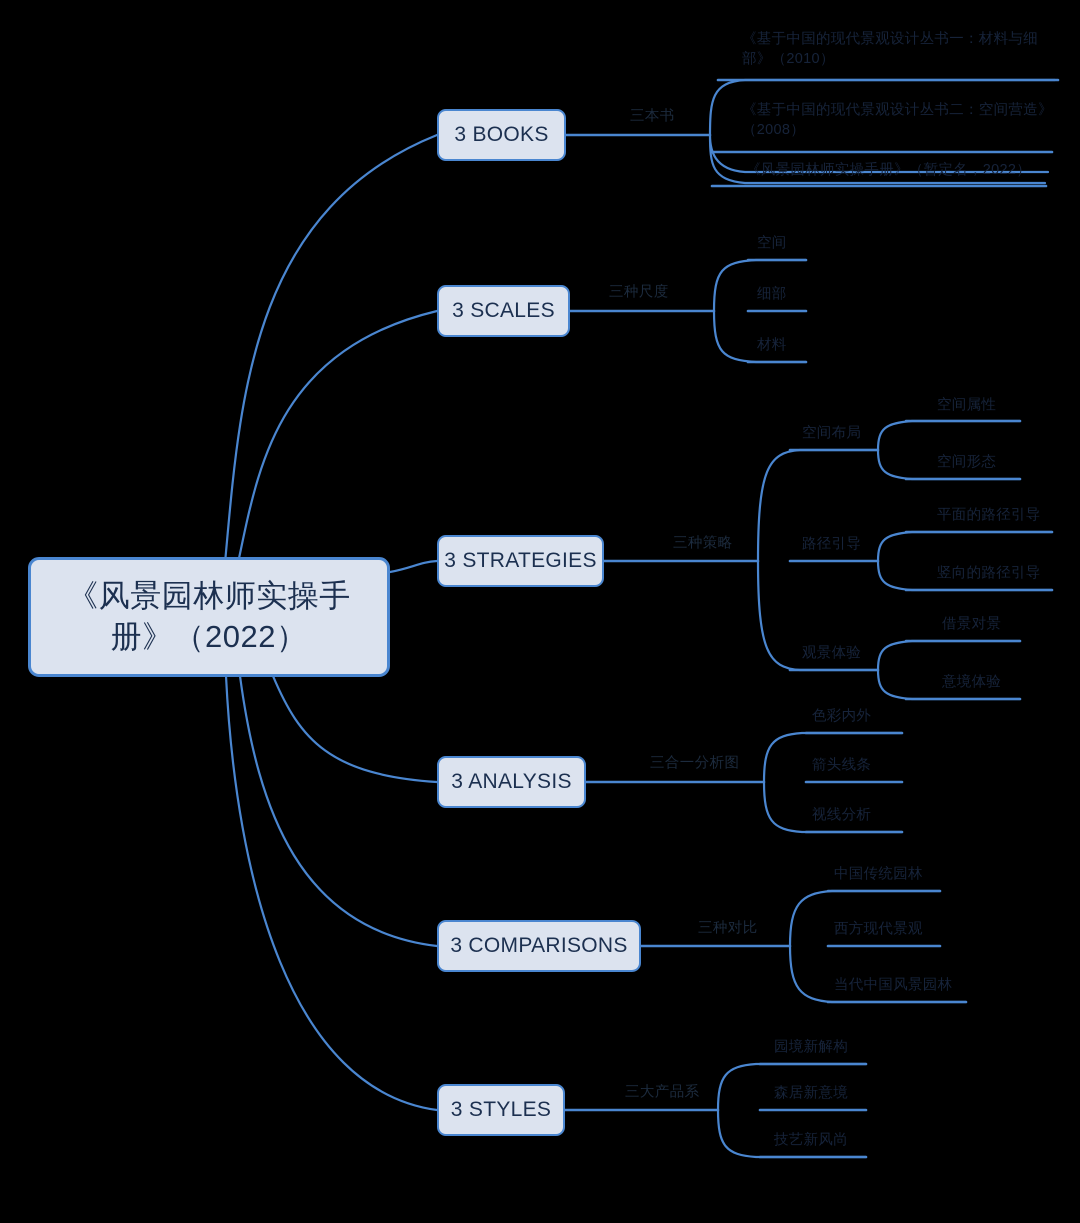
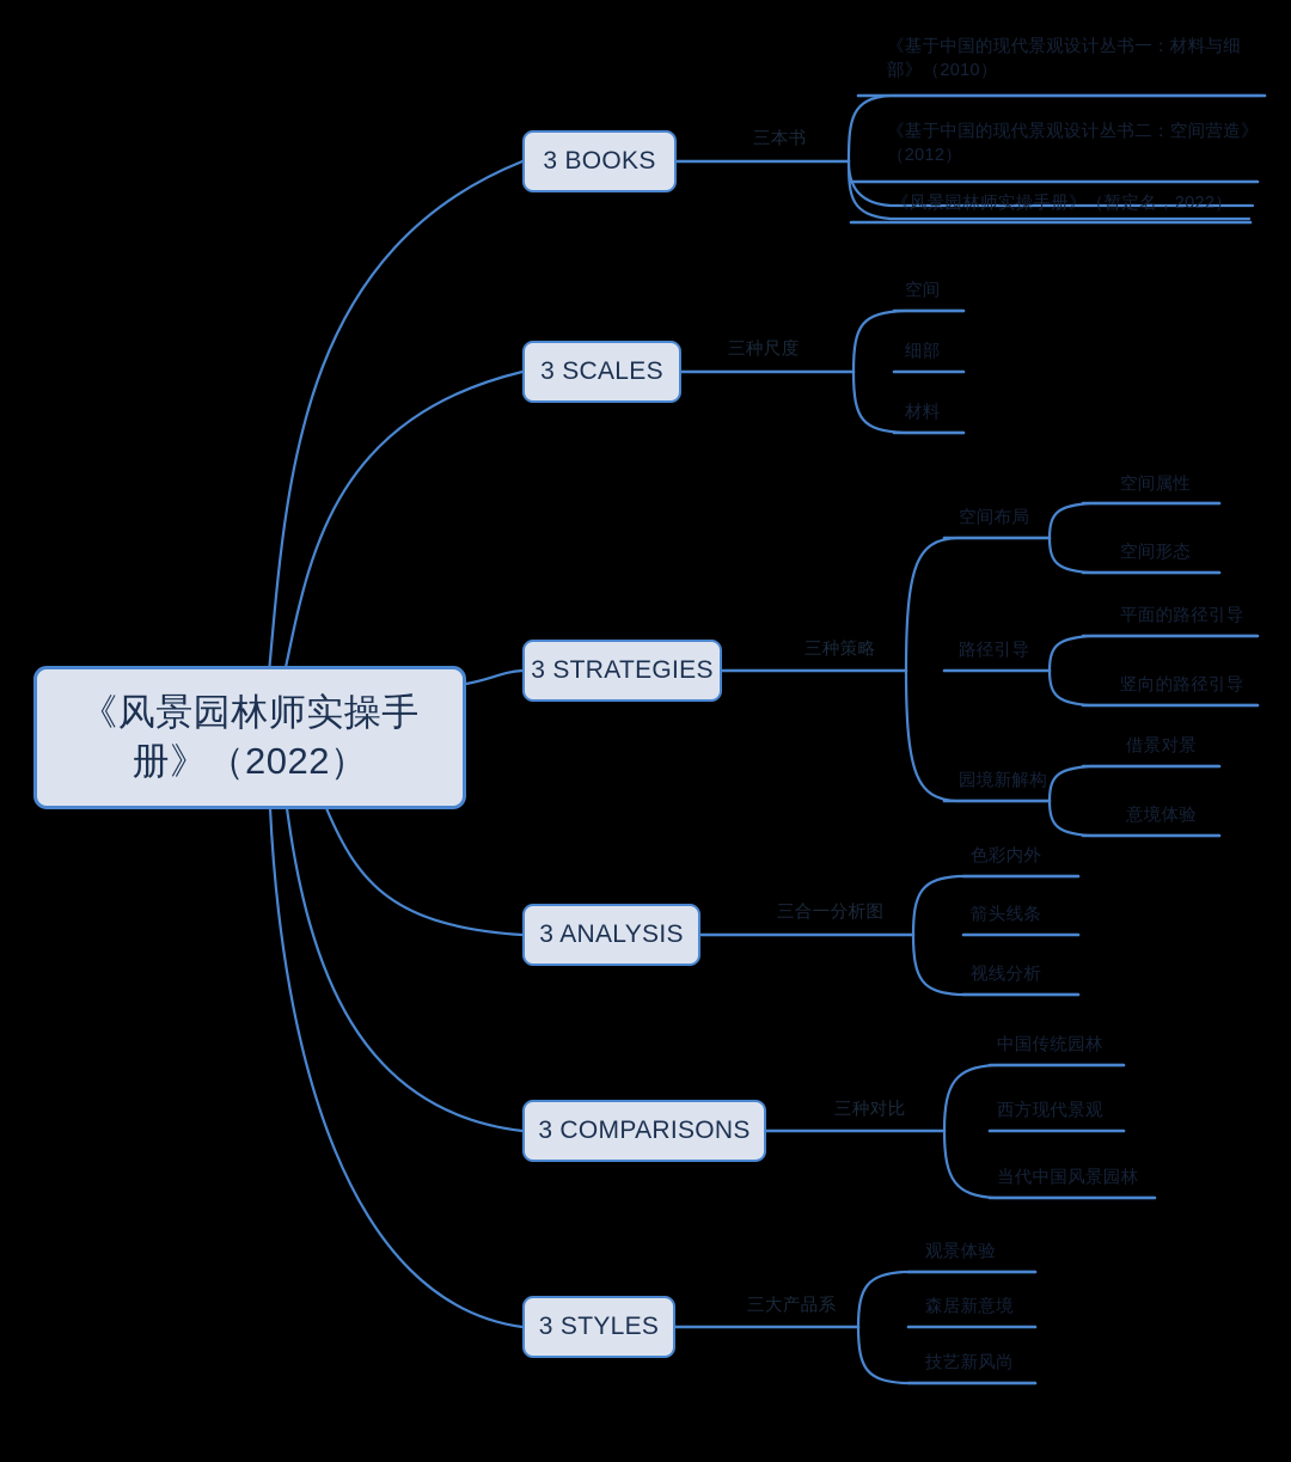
  《风景园林师实操手册》（2022）
  3 BOOKS
  3 SCALES
  3 STRATEGIES
  3 ANALYSIS
  3 COMPARISONS
  3 STYLES
  三本书
  三种尺度
  三种策略
  三合一分析图
  三种对比
  三大产品系
  《基于中国的现代景观设计丛书一：材料与细部》（2010）
- 《基于中国的现代景观设计丛书二：空间营造》（2008）
+ 《基于中国的现代景观设计丛书二：空间营造》（2012）
  《风景园林师实操手册》（暂定名，2022）
  空间
  细部
  材料
  空间布局
  路径引导
- 观景体验
+ 园境新解构
  空间属性
  空间形态
  平面的路径引导
  竖向的路径引导
  借景对景
  意境体验
  色彩内外
  箭头线条
  视线分析
  中国传统园林
  西方现代景观
  当代中国风景园林
- 园境新解构
+ 观景体验
  森居新意境
  技艺新风尚
